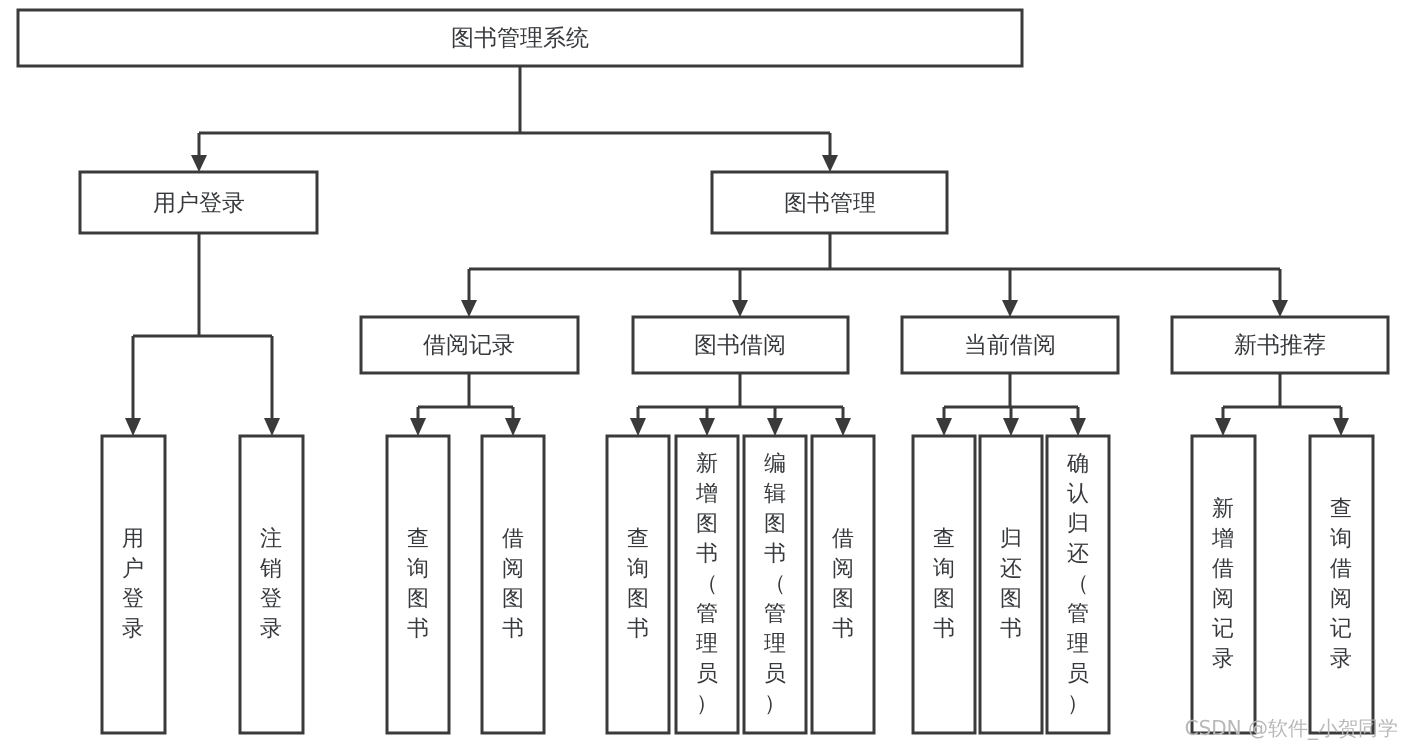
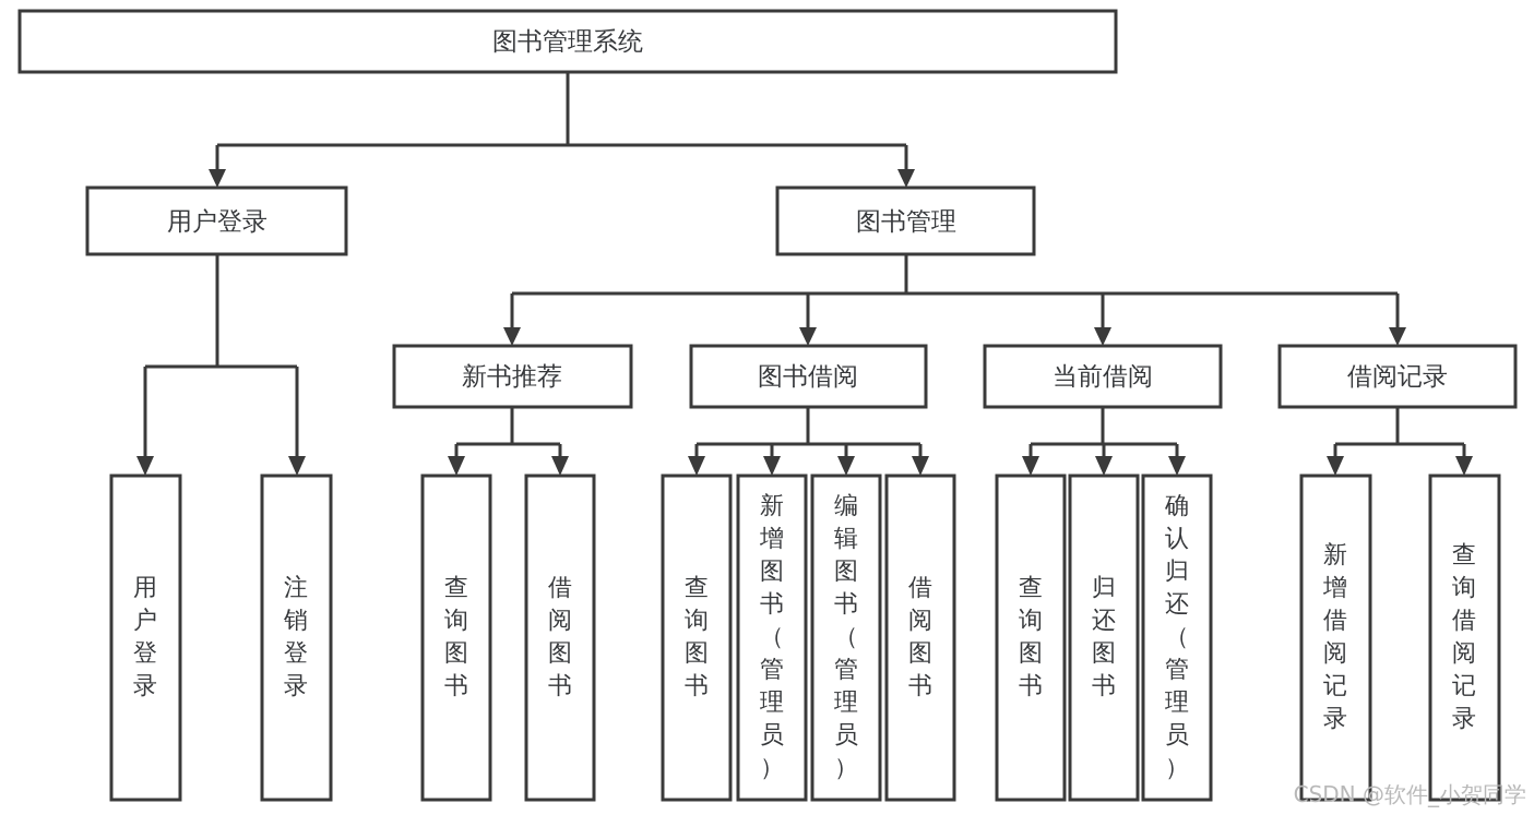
  图书管理系统
  用户登录
  图书管理
- 借阅记录
+ 新书推荐
  图书借阅
  当前借阅
- 新书推荐
+ 借阅记录
  用户登录
  注销登录
  查询图书
  借阅图书
  查询图书
  新增图书（管理员）
  编辑图书（管理员）
  借阅图书
  查询图书
  归还图书
  确认归还（管理员）
  新增借阅记录
  查询借阅记录
  CSDN @软件_小贺同学
